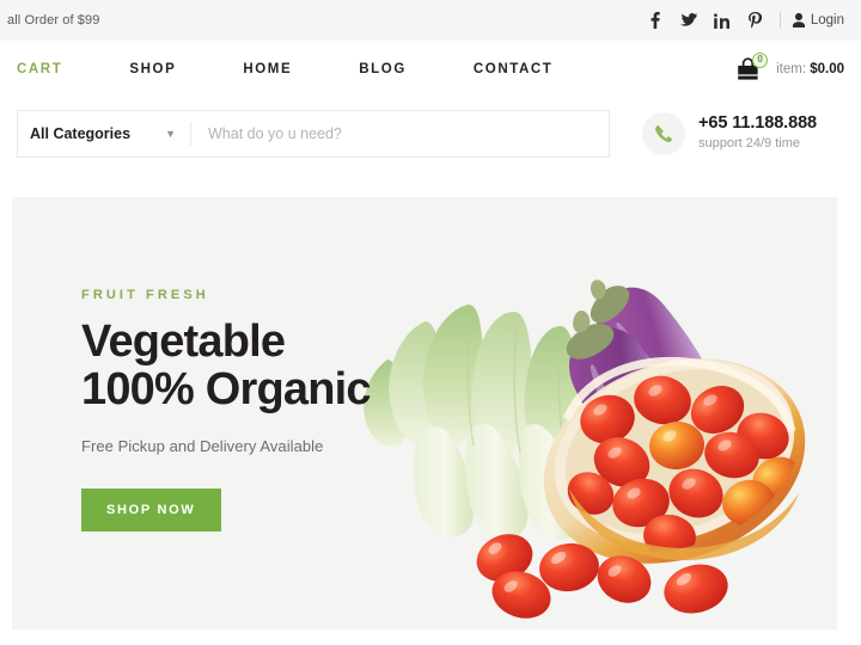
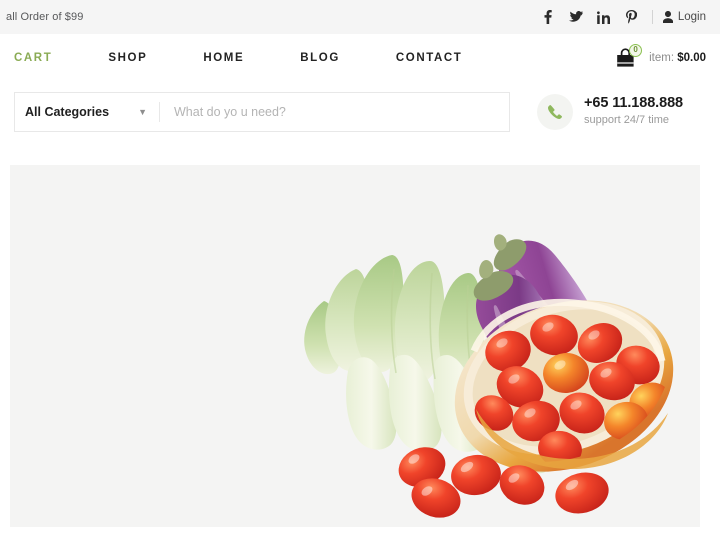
  all Order of $99
  Login
  CART
  SHOP
  HOME
  BLOG
  CONTACT
  0
  item: $0.00
  All Categories
  ▼
  What do yo u need?
  +65 11.188.888
- support 24/9 time
+ support 24/7 time
- FRUIT FRESH
- Vegetable
- 100% Organic
- Free Pickup and Delivery Available
- SHOP NOW
